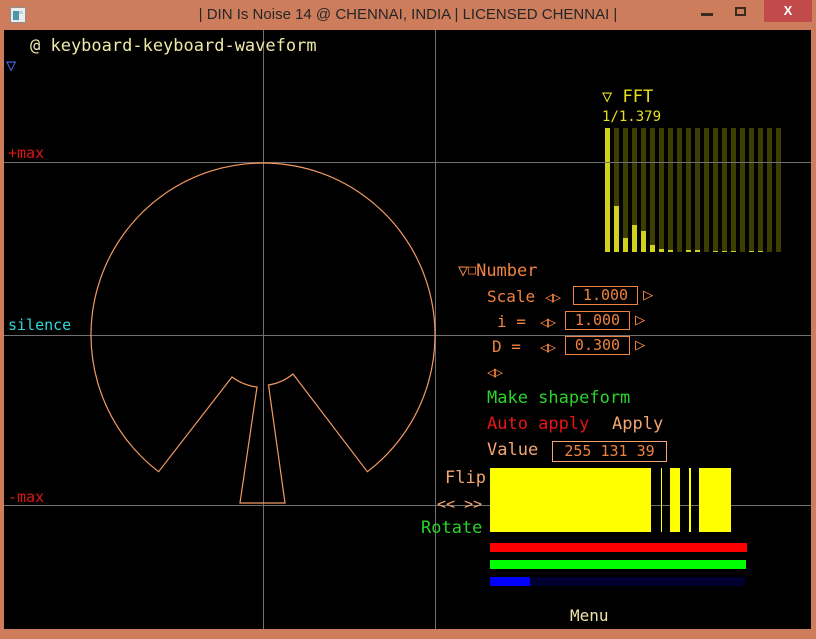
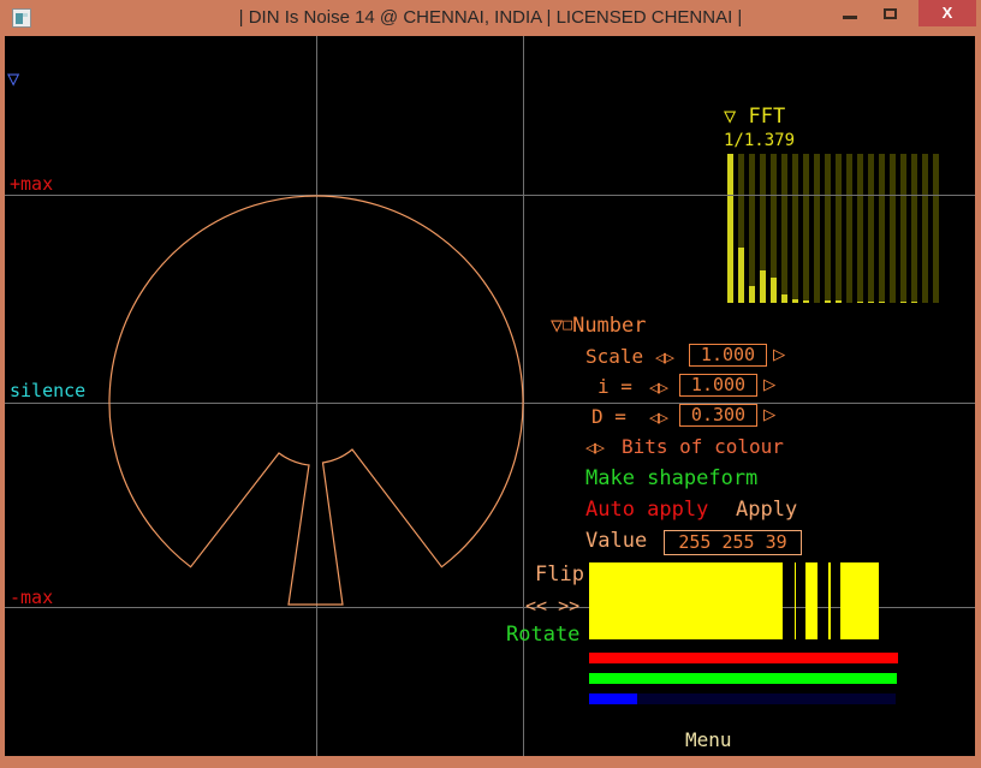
  | DIN Is Noise 14 @ CHENNAI, INDIA | LICENSED CHENNAI |
  X
- @ keyboard-keyboard-waveform
  ▽
  +max
  silence
  -max
  ▽ FFT
  1/1.379
  ▽□Number
  Scale
  ◁▷
  1.000
  ▷
  i =
  ◁▷
  1.000
  ▷
  D =
  ◁▷
  0.300
  ▷
  ◁▷
+ Bits of colour
  Make shapeform
  Auto apply
  Apply
  Value
- 255 131 39
+ 255 255 39
  Flip
  << >>
  Rotate
  Menu
